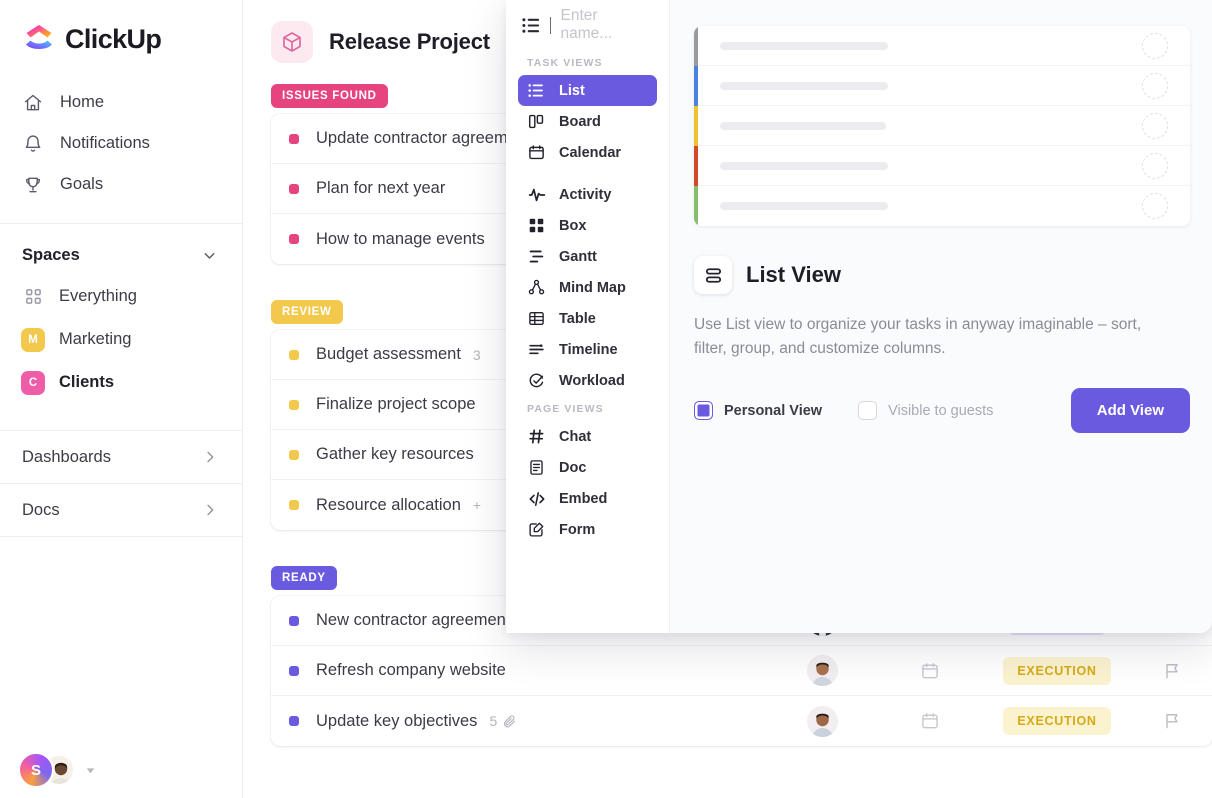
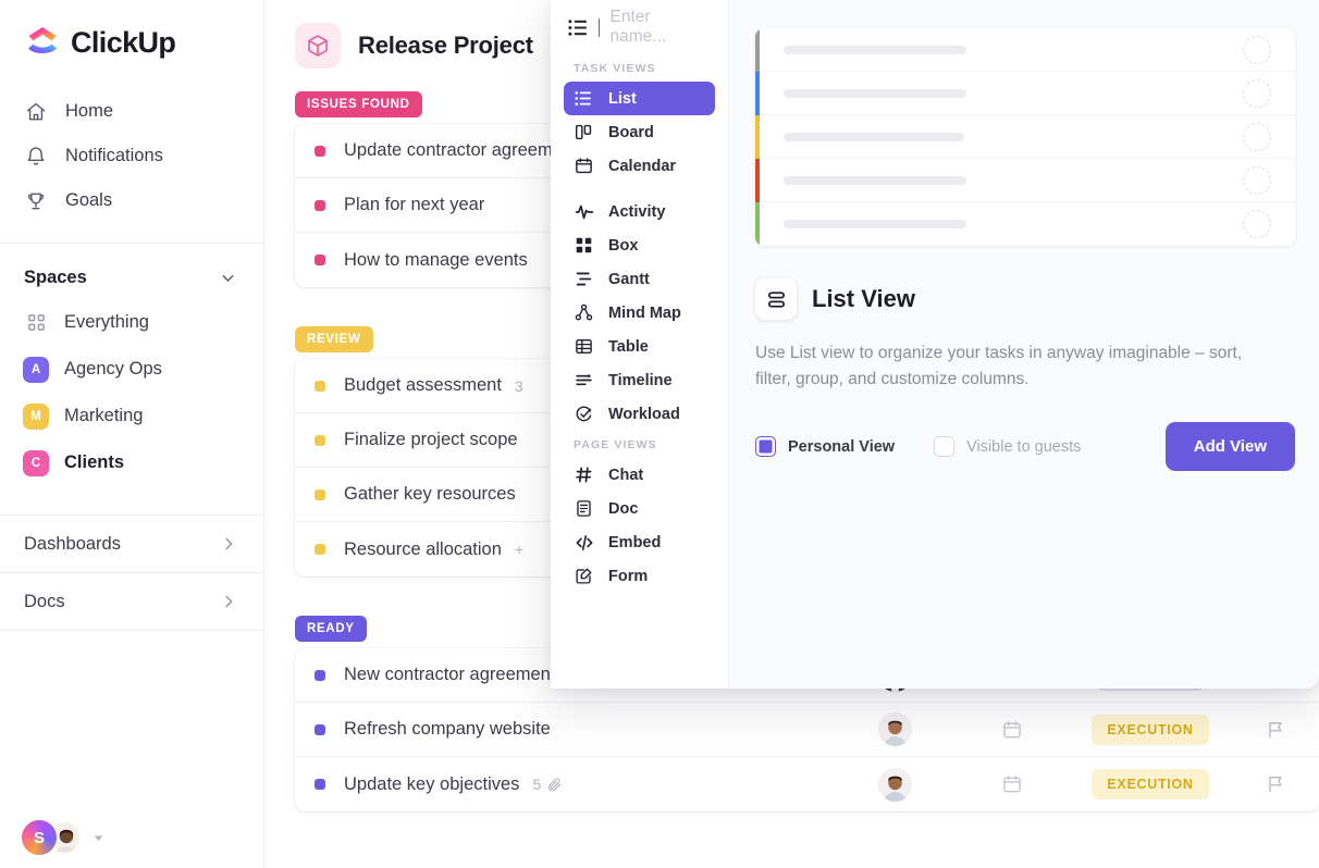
  ClickUp
  Home
  Notifications
  Goals
  Spaces
  Everything
+ A
+ Agency Ops
  M
  Marketing
  C
  Clients
  Dashboards
  Docs
  S
  Release Project
  ISSUES FOUND
  Update contractor agreem
  Plan for next year
  How to manage events
  REVIEW
  Budget assessment
  3
  Finalize project scope
  Gather key resources
  Resource allocation
  +
  READY
  New contractor agreemen
  Refresh company website
  EXECUTION
  Update key objectives
  5
  EXECUTION
  Enter name...
  TASK VIEWS
  List
  Board
  Calendar
  Activity
  Box
  Gantt
  Mind Map
  Table
  Timeline
  Workload
  PAGE VIEWS
  Chat
  Doc
  Embed
  Form
  List View
  Use List view to organize your tasks in anyway imaginable – sort, filter, group, and customize columns.
  Personal View
  Visible to guests
  Add View
